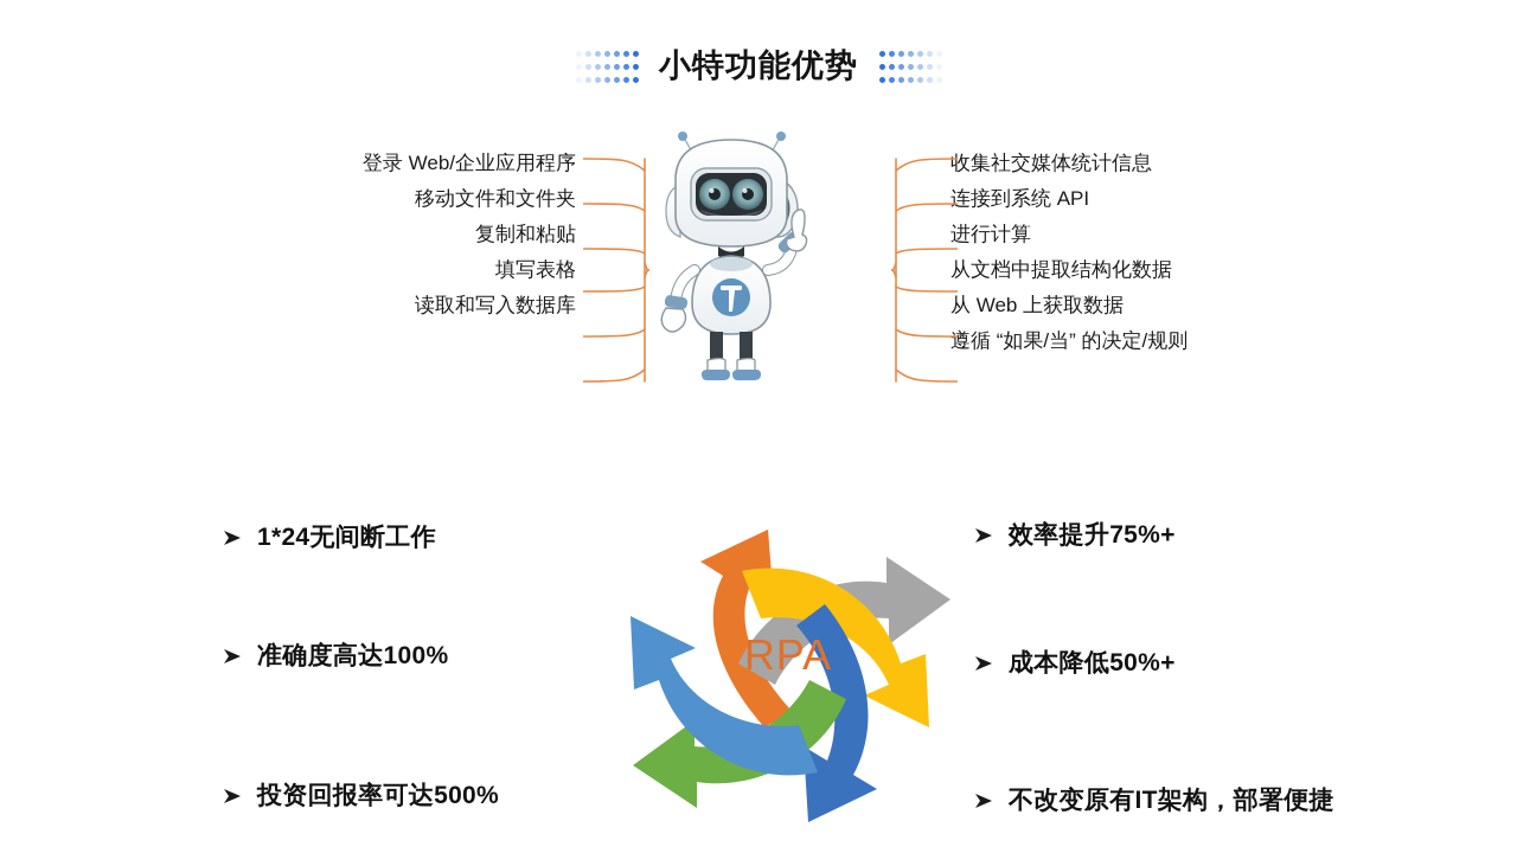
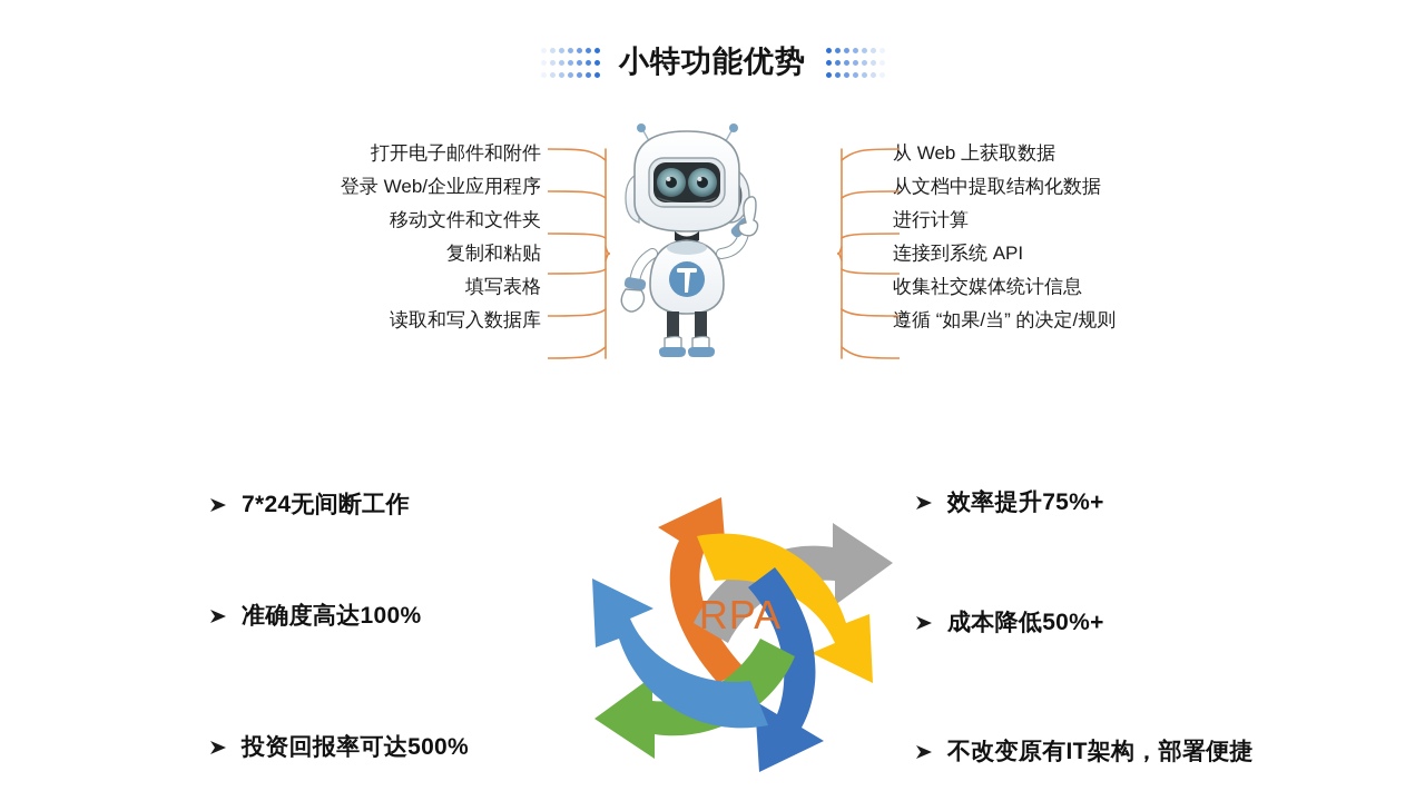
  小特功能优势
+ 打开电子邮件和附件
  登录 Web/企业应用程序
  移动文件和文件夹
  复制和粘贴
  填写表格
  读取和写入数据库
- 收集社交媒体统计信息
+ 从 Web 上获取数据
- 连接到系统 API
+ 从文档中提取结构化数据
  进行计算
- 从文档中提取结构化数据
+ 连接到系统 API
- 从 Web 上获取数据
+ 收集社交媒体统计信息
  遵循 “如果/当” 的决定/规则
  RPA
- 1*24无间断工作
+ 7*24无间断工作
  准确度高达100%
  投资回报率可达500%
  效率提升75%+
  成本降低50%+
  不改变原有IT架构，部署便捷
